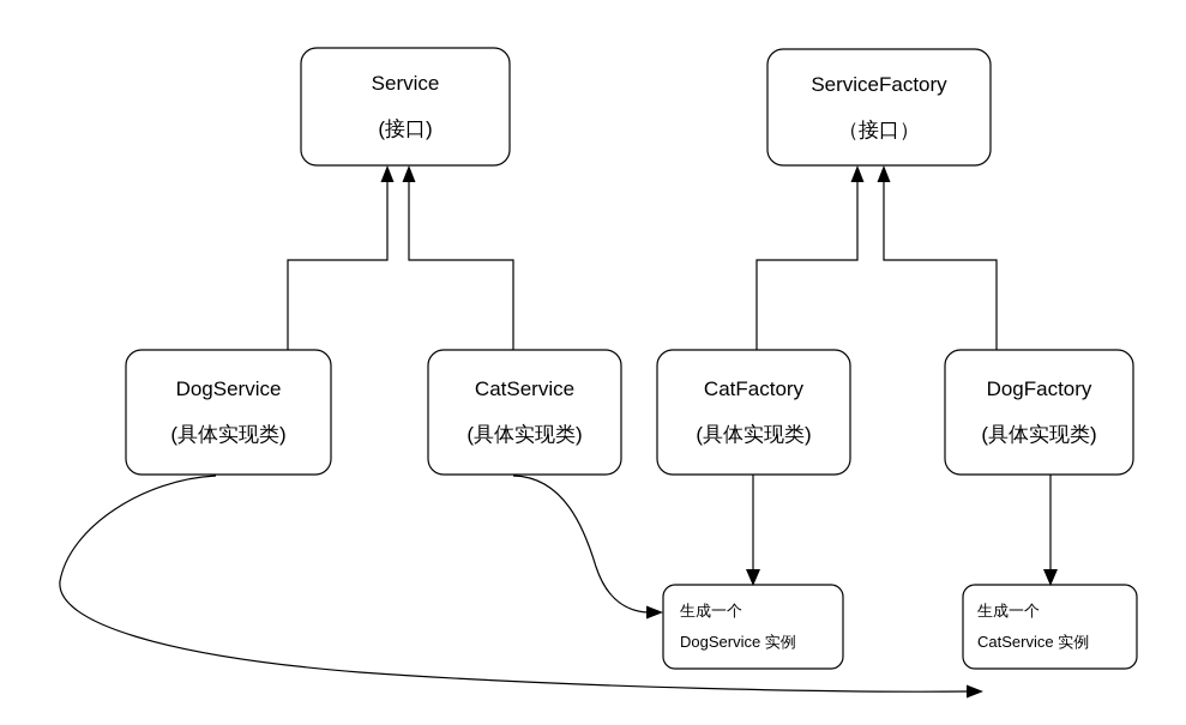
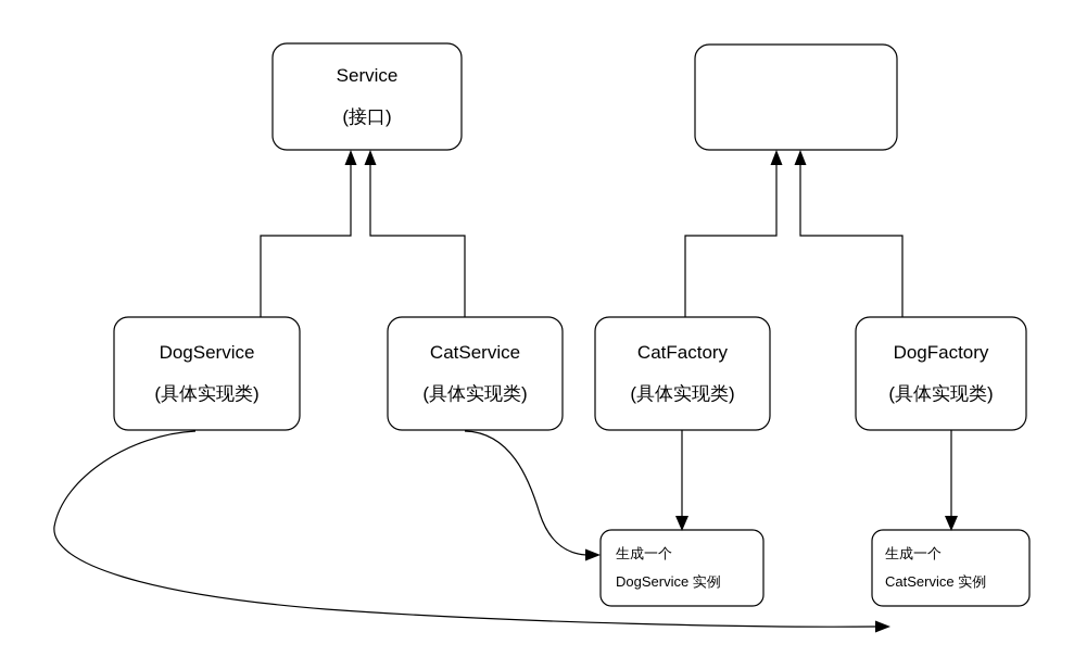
  Service
  (接口)
- ServiceFactory
- （接口）
  DogService
  (具体实现类)
  CatService
  (具体实现类)
  CatFactory
  (具体实现类)
  DogFactory
  (具体实现类)
  生成一个
  DogService 实例
  生成一个
  CatService 实例
